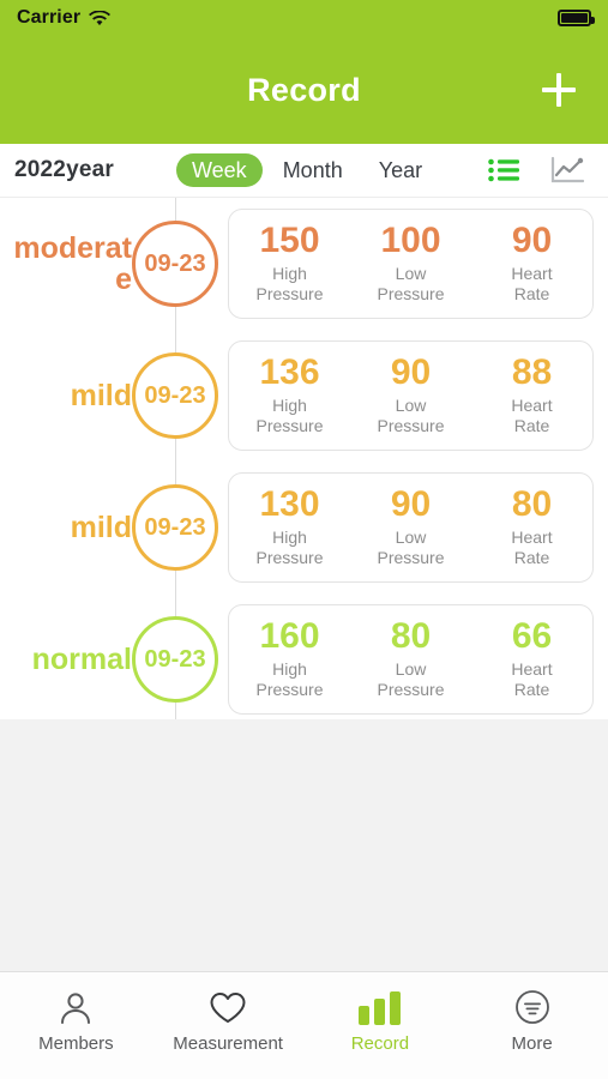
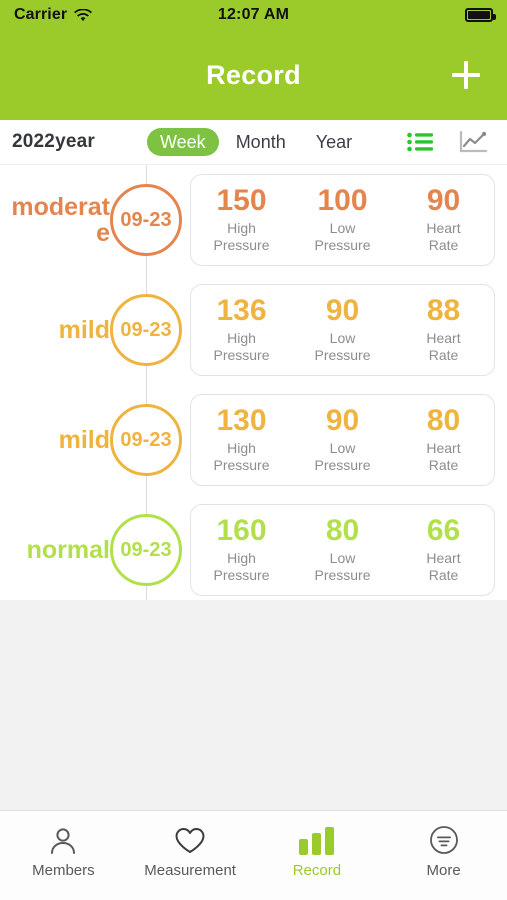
  Carrier
+ 12:07 AM
  Record
  2022year
  Week
  Month
  Year
  moderate
  09-23
  150
  High
  Pressure
  100
  Low
  Pressure
  90
  Heart
  Rate
  mild
  09-23
  136
  High
  Pressure
  90
  Low
  Pressure
  88
  Heart
  Rate
  mild
  09-23
  130
  High
  Pressure
  90
  Low
  Pressure
  80
  Heart
  Rate
  normal
  09-23
  160
  High
  Pressure
  80
  Low
  Pressure
  66
  Heart
  Rate
  Members
  Measurement
  Record
  More
